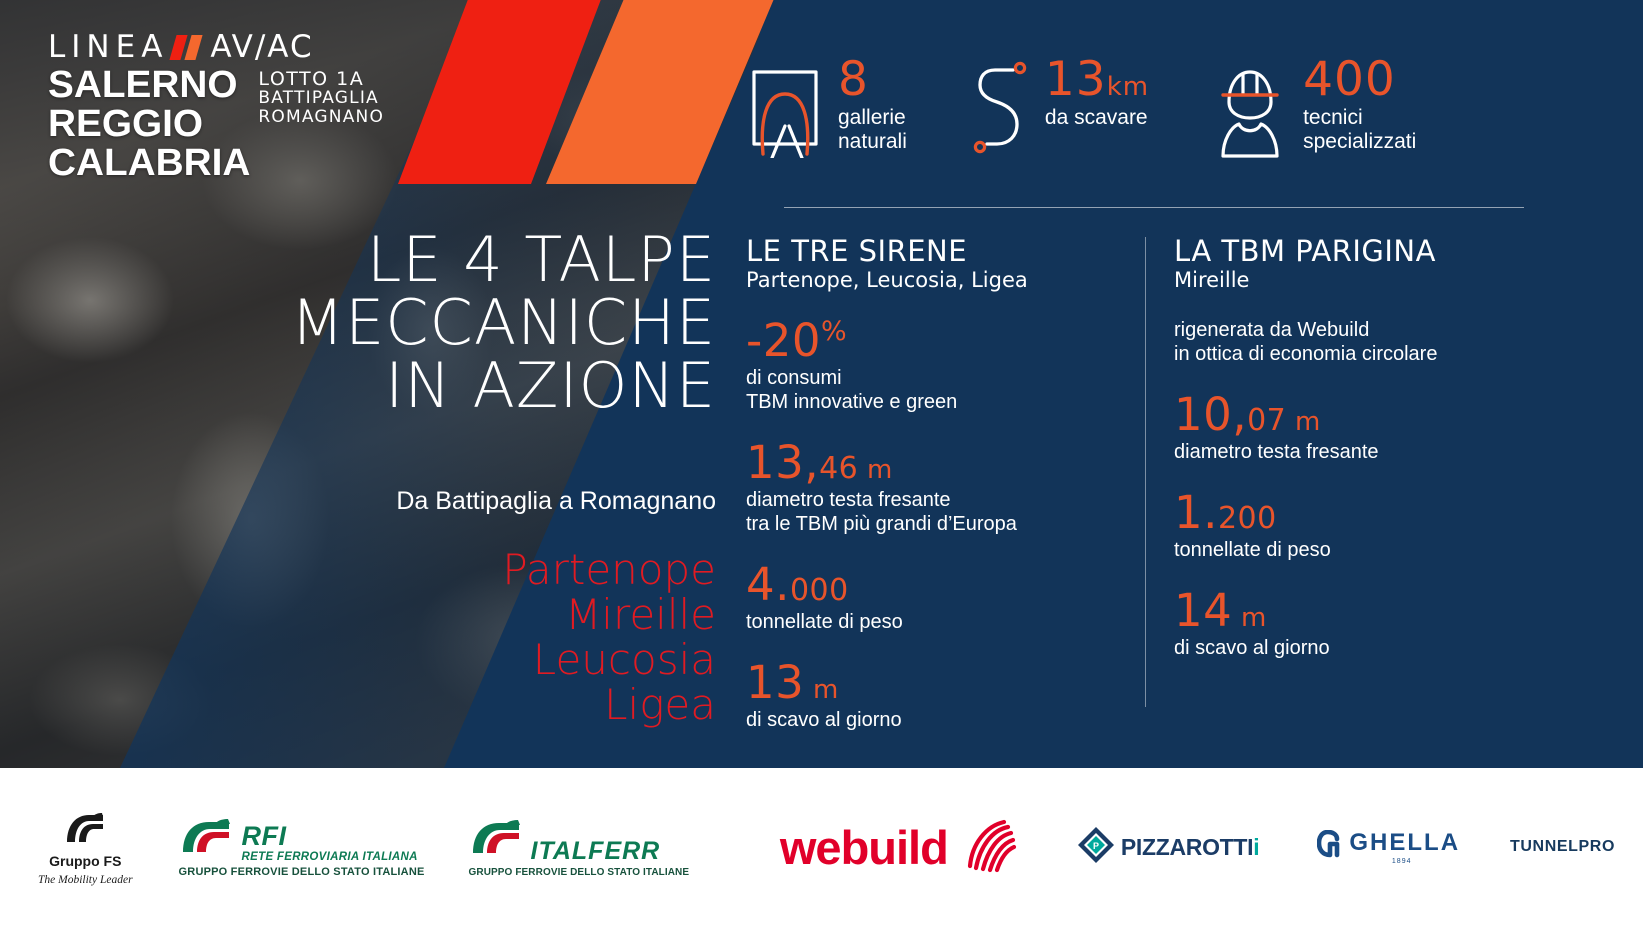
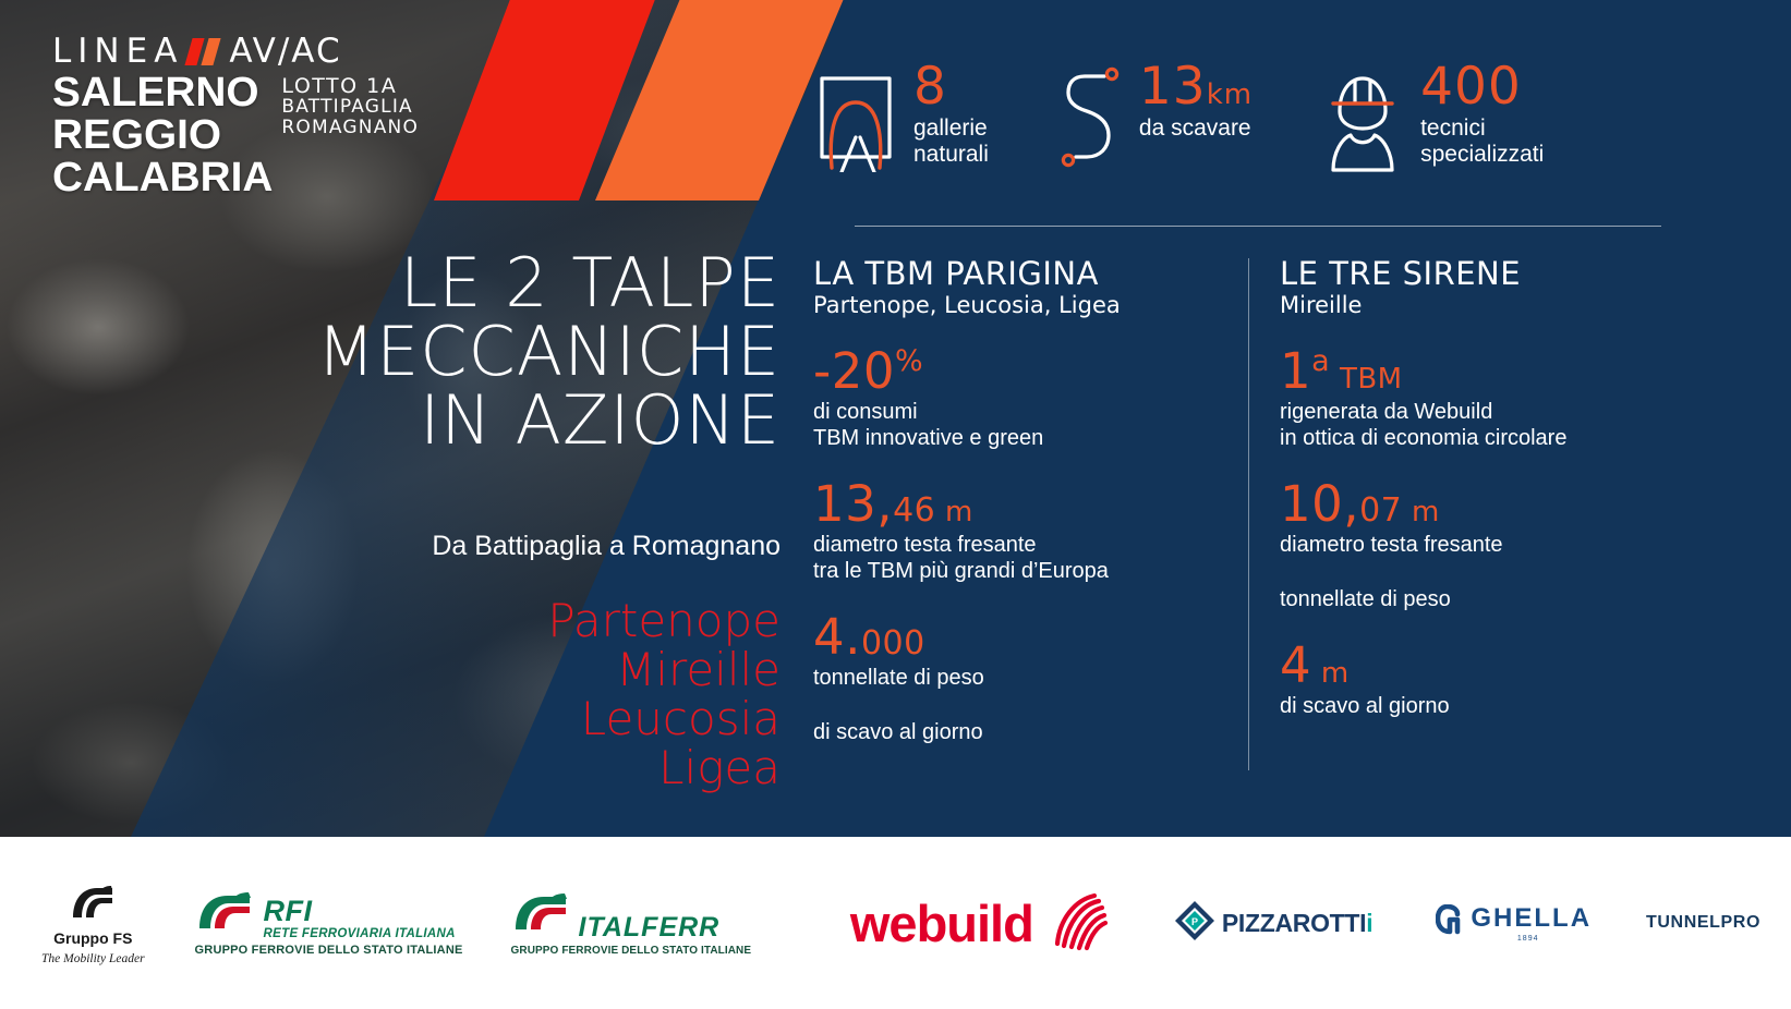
  LINEA
  AV/AC
  SALERNO
  REGGIO CALABRIA
  LOTTO 1A
  BATTIPAGLIA
  ROMAGNANO
  8
  gallerie
  naturali
  13km
  da scavare
  400
  tecnici
  specializzati
- LE 4 TALPE
+ LE 2 TALPE
  MECCANICHE
  IN AZIONE
  Da Battipaglia a Romagnano
  Partenope
  Mireille
  Leucosia
  Ligea
- LE TRE SIRENE
+ LA TBM PARIGINA
  Partenope, Leucosia, Ligea
  -20%
  di consumi
  TBM innovative e green
  13,46 m
  diametro testa fresante
  tra le TBM più grandi d’Europa
  4.000
  tonnellate di peso
- 13 m
  di scavo al giorno
- LA TBM PARIGINA
+ LE TRE SIRENE
  Mireille
+ 1a TBM
  rigenerata da Webuild
  in ottica di economia circolare
  10,07 m
  diametro testa fresante
- 1.200
  tonnellate di peso
- 14 m
+ 4 m
  di scavo al giorno
  Gruppo FS
  The Mobility Leader
  RFI
  RETE FERROVIARIA ITALIANA
  GRUPPO FERROVIE DELLO STATO ITALIANE
  ITALFERR
  GRUPPO FERROVIE DELLO STATO ITALIANE
  webuild
  P
  PIZZAROTTIi
  GHELLA
  TUNNELPRO
